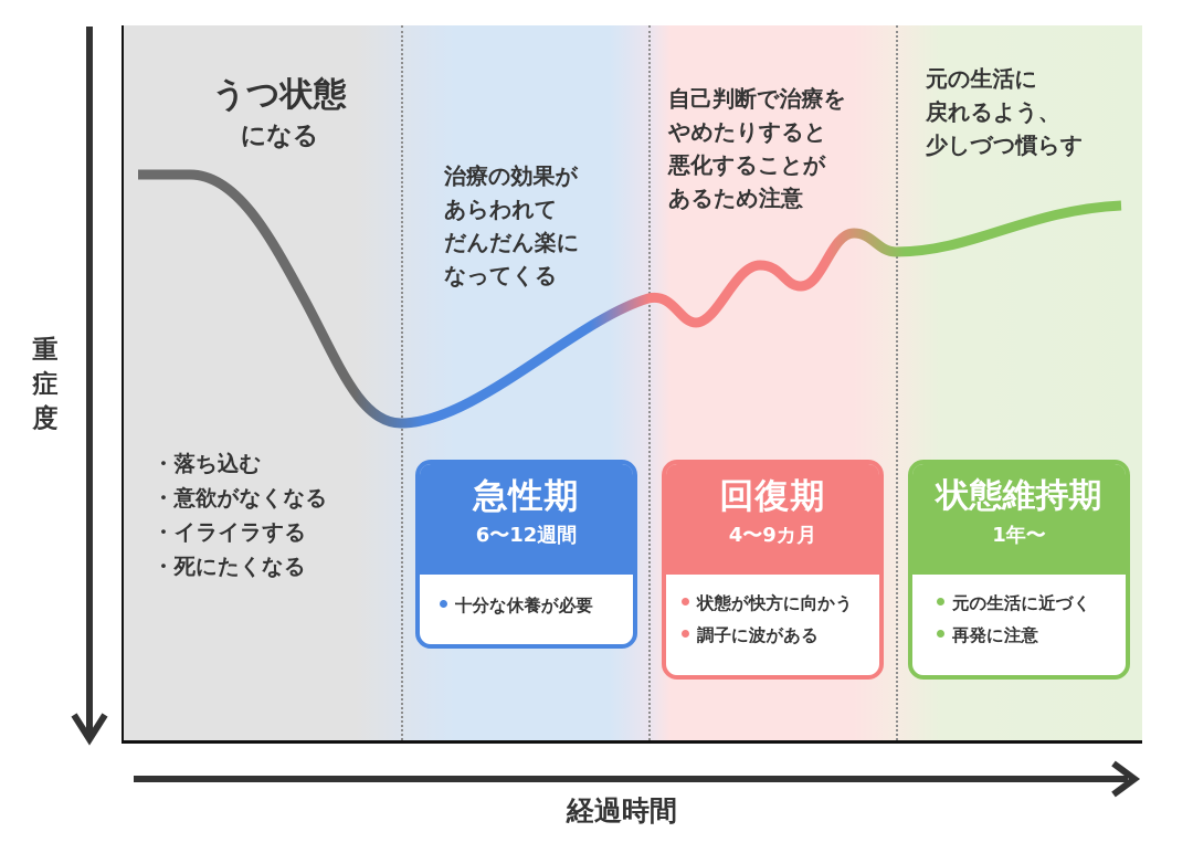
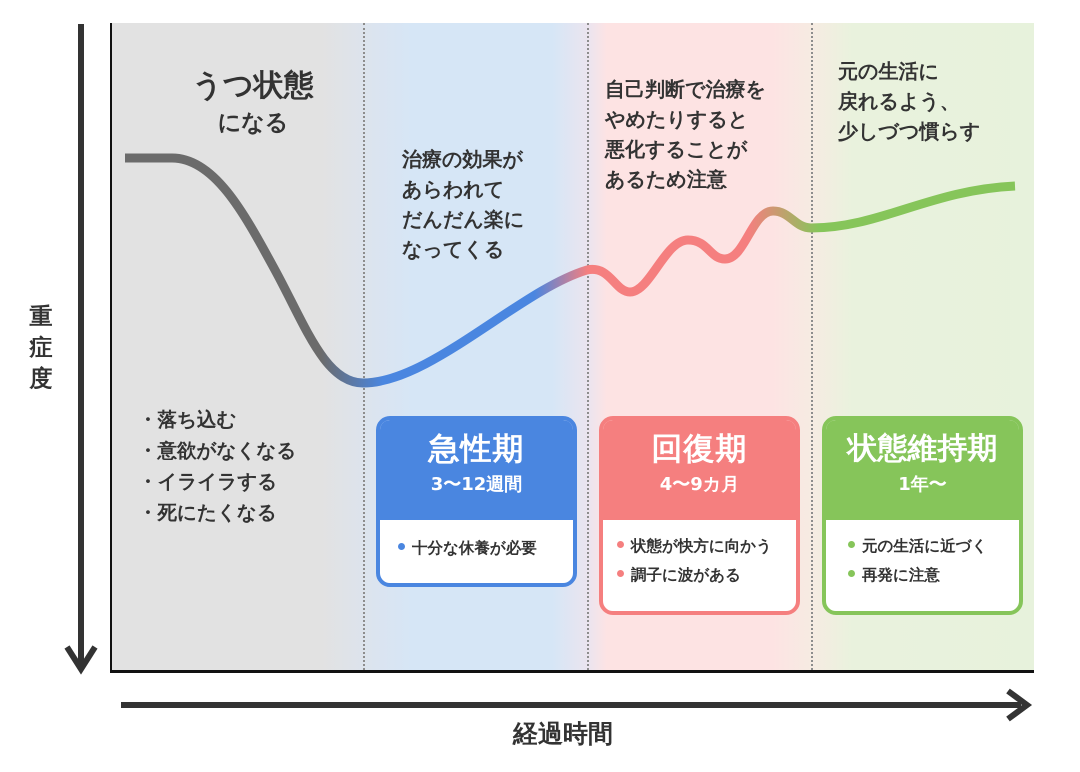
  重症度
  うつ状態
  になる
  ・落ち込む
  ・意欲がなくなる
  ・イライラする
  ・死にたくなる
  治療の効果が
  あらわれて
  だんだん楽に
  なってくる
  自己判断で治療を
  やめたりすると
  悪化することが
  あるため注意
  元の生活に
  戻れるよう、
  少しづつ慣らす
  急性期
- 6〜12週間
+ 3〜12週間
  十分な休養が必要
  回復期
  4〜9カ月
  状態が快方に向かう
  調子に波がある
  状態維持期
  1年〜
  元の生活に近づく
  再発に注意
  経過時間
